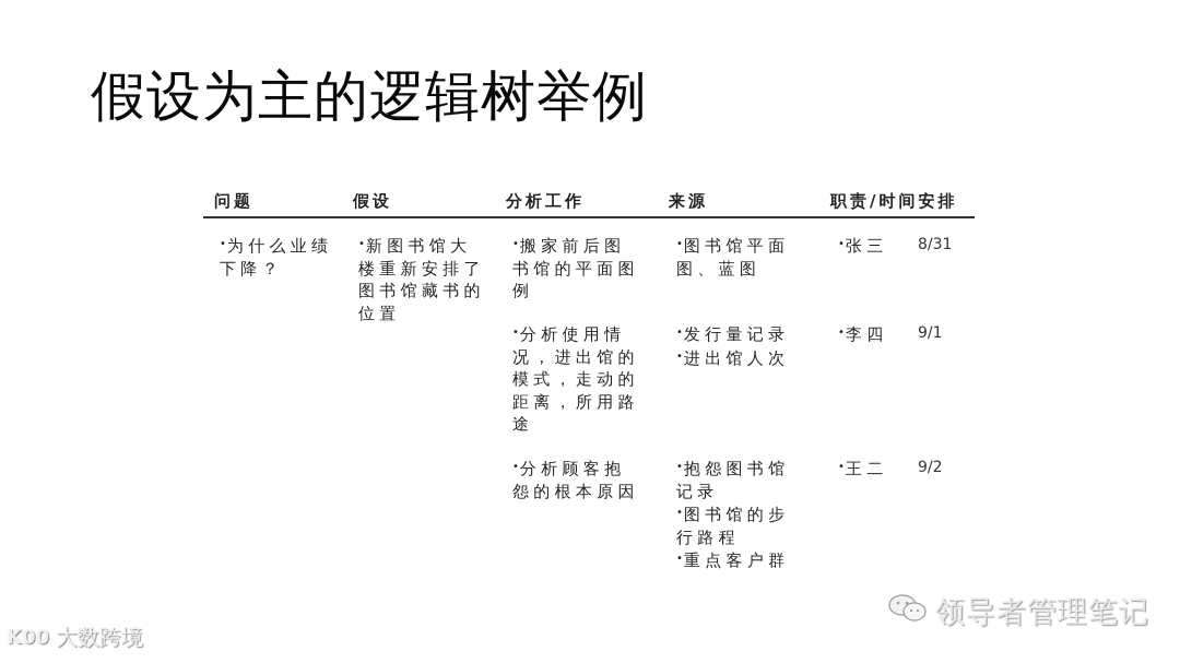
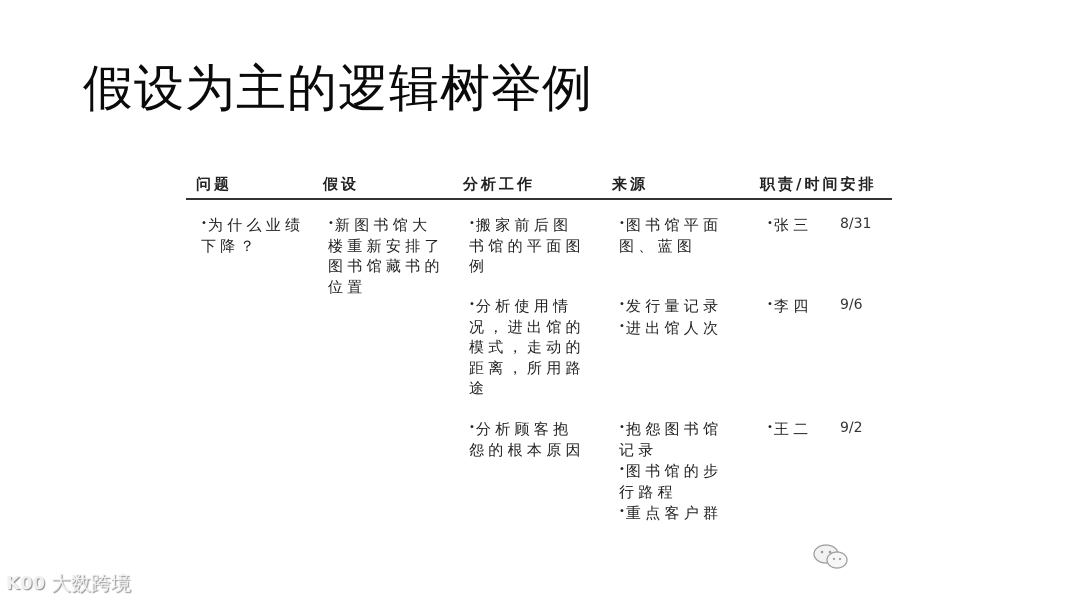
  假设为主的逻辑树举例
  问题
  假设
  分析工作
  来源
  职责/时间安排
  •为什么业绩
  下降？
  •新图书馆大
  楼重新安排了
  图书馆藏书的
  位置
  •搬家前后图
  书馆的平面图
  例
  •图书馆平面
  图、蓝图
  •张三
  8/31
  •分析使用情
  况，进出馆的
  模式，走动的
  距离，所用路
  途
  •发行量记录
  •进出馆人次
  •李四
- 9/1
+ 9/6
  •分析顾客抱
  怨的根本原因
  •抱怨图书馆
  记录
  •图书馆的步
  行路程
  •重点客户群
  •王二
  9/2
- 领导者管理笔记
  K00
  大数跨境
